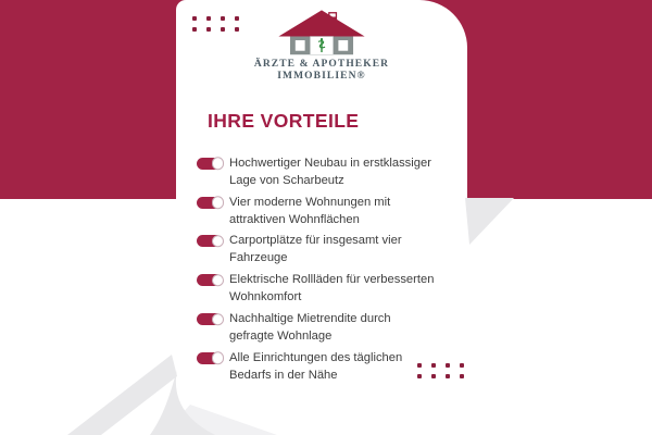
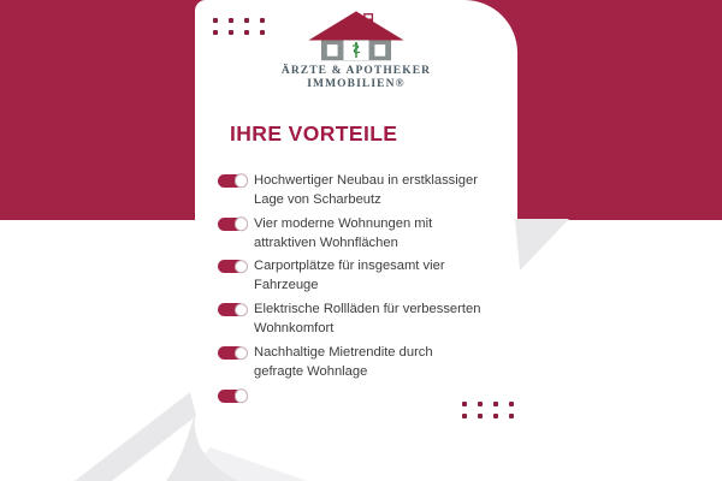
  ÄRZTE & APOTHEKER
  IMMOBILIEN®
  IHRE VORTEILE
  Hochwertiger Neubau in erstklassiger
  Lage von Scharbeutz
  Vier moderne Wohnungen mit
  attraktiven Wohnflächen
  Carportplätze für insgesamt vier
  Fahrzeuge
  Elektrische Rollläden für verbesserten
  Wohnkomfort
  Nachhaltige Mietrendite durch
  gefragte Wohnlage
- Alle Einrichtungen des täglichen
- Bedarfs in der Nähe
